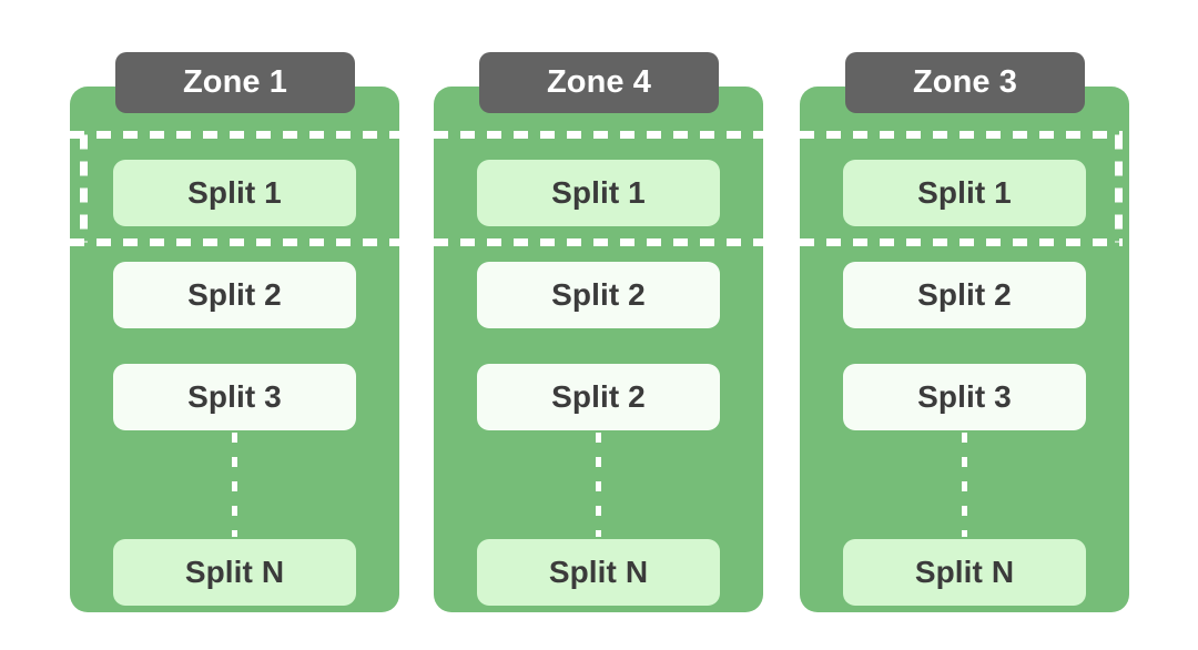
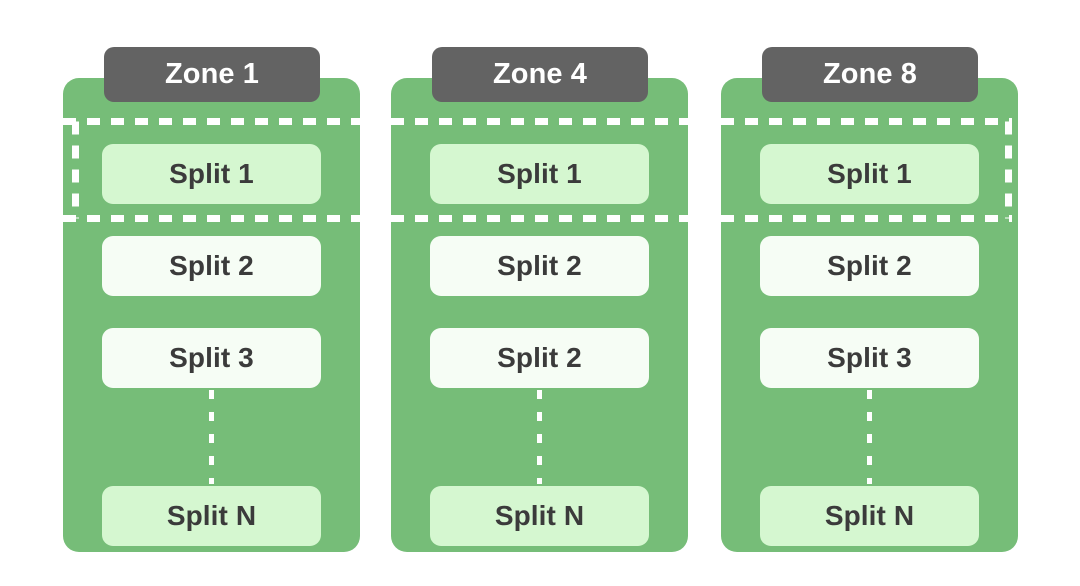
  Split 1
  Split 2
  Split 3
  Split N
  Zone 1
  Split 1
  Split 2
  Split 2
  Split N
  Zone 4
  Split 1
  Split 2
  Split 3
  Split N
- Zone 3
+ Zone 8
